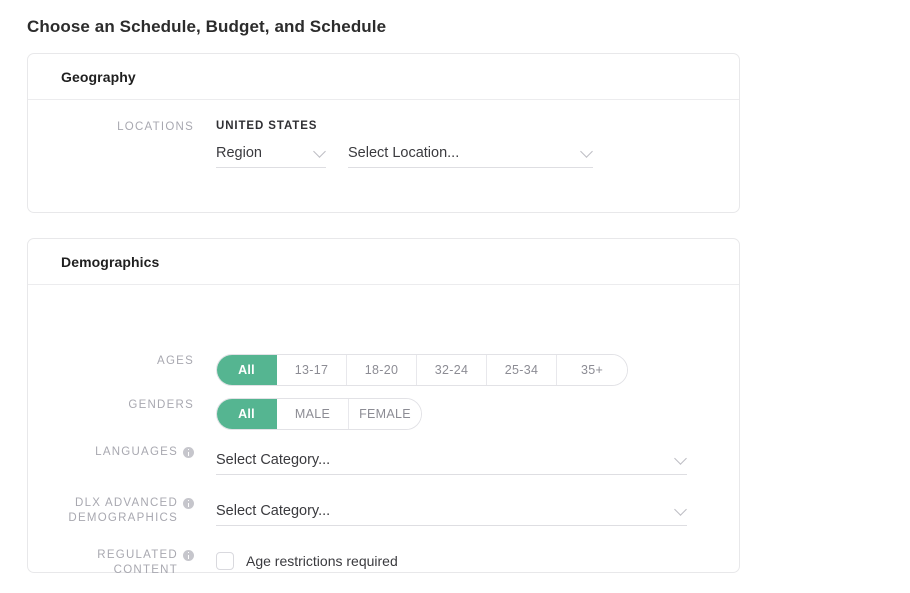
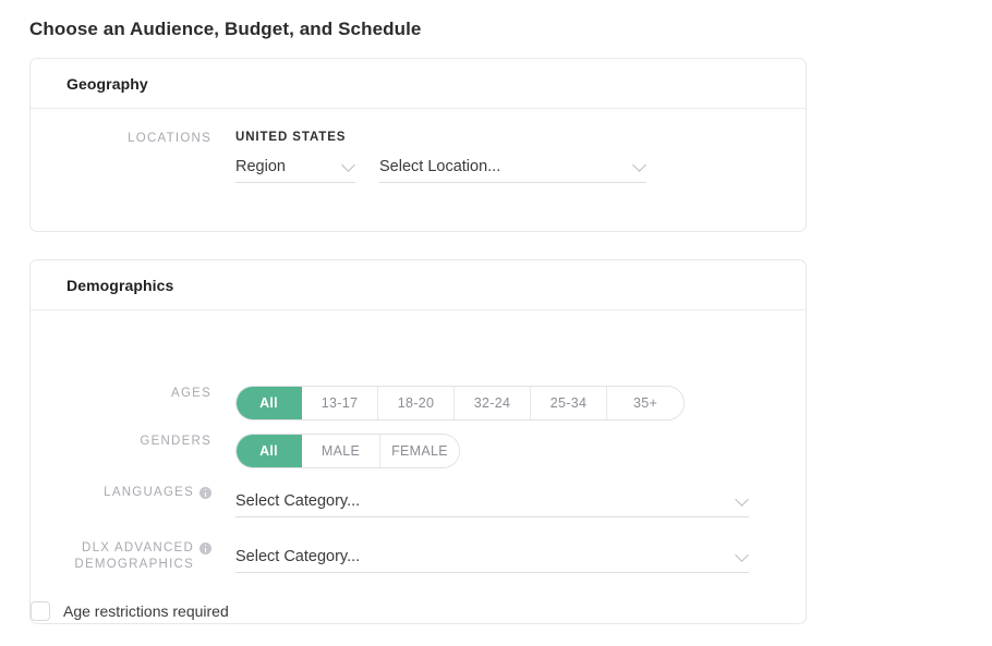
- Choose an Schedule, Budget, and Schedule
+ Choose an Audience, Budget, and Schedule
  Geography
  LOCATIONS
  UNITED STATES
  Region
  Select Location...
  Demographics
  AGES
  All
  13-17
  18-20
  32-24
  25-34
  35+
  GENDERS
  All
  MALE
  FEMALE
  LANGUAGES
  Select Category...
  DLX ADVANCED
  DEMOGRAPHICS
  Select Category...
- REGULATED
- CONTENT
  Age restrictions required
